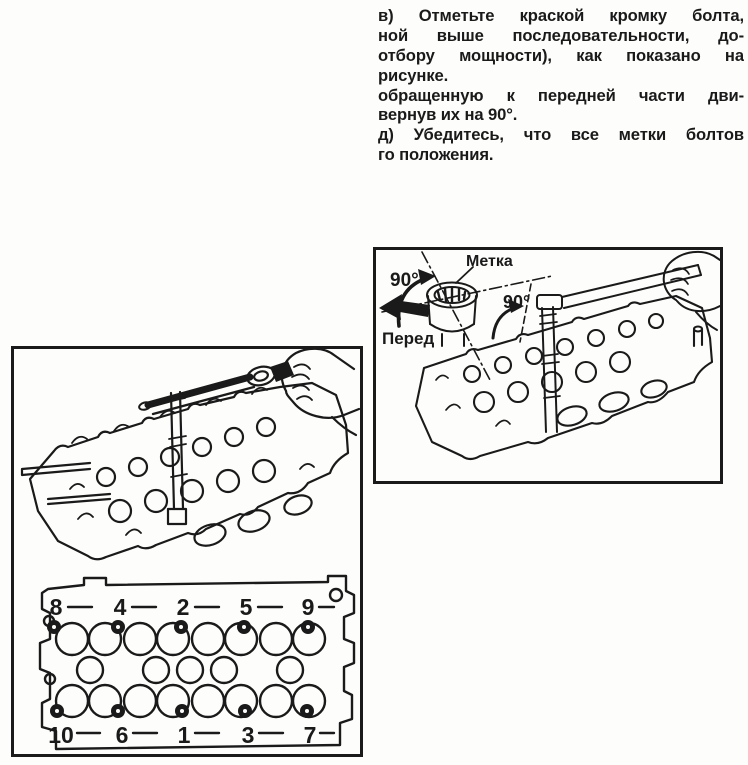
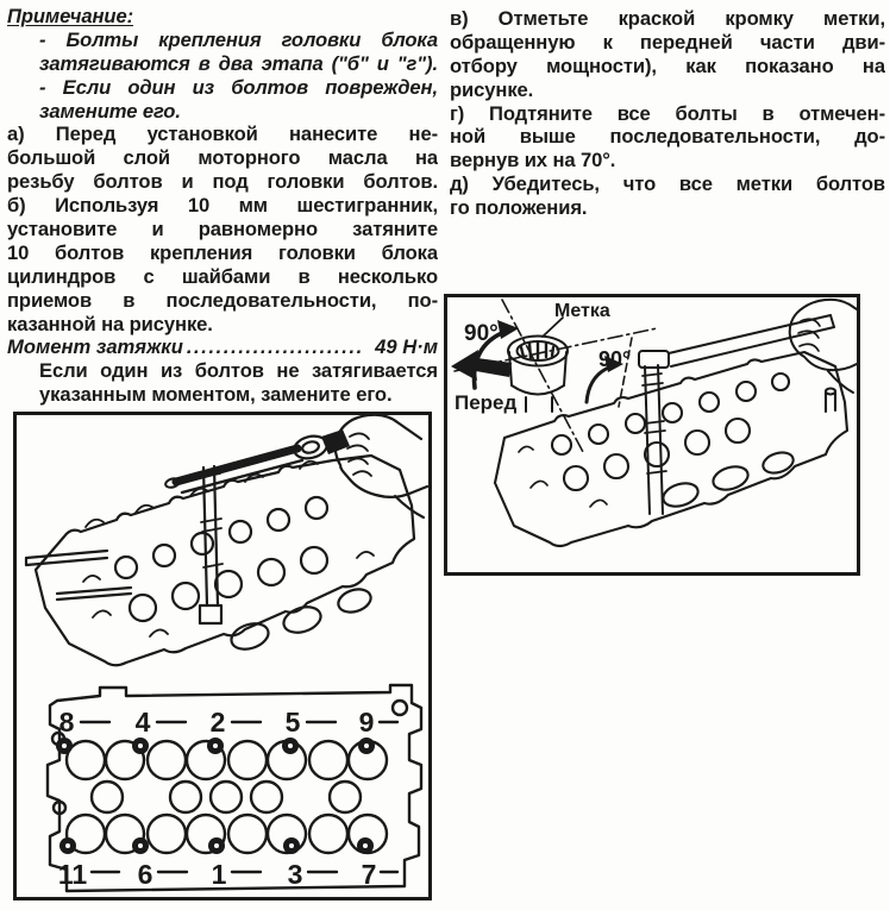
+ Примечание:
+ - Болты крепления головки блока
+ затягиваются в два этапа ("б" и "г").
+ - Если один из болтов поврежден,
+ замените его.
+ а) Перед установкой нанесите не-
+ большой слой моторного масла на
+ резьбу болтов и под головки болтов.
+ б) Используя 10 мм шестигранник,
+ установите и равномерно затяните
+ 10 болтов крепления головки блока
+ цилиндров с шайбами в несколько
+ приемов в последовательности, по-
+ казанной на рисунке.
+ Момент затяжки
+ ........................
+ 49 Н·м
+ Если один из болтов не затягивается
+ указанным моментом, замените его.
- в) Отметьте краской кромку болта,
+ в) Отметьте краской кромку метки,
- ной выше последовательности, до-
+ обращенную к передней части дви-
  отбору мощности), как показано на
  рисунке.
+ г) Подтяните все болты в отмечен-
- обращенную к передней части дви-
+ ной выше последовательности, до-
- вернув их на 90°.
+ вернув их на 70°.
  д) Убедитесь, что все метки болтов
  го положения.
  8
  4
  2
  5
  9
- 10
+ 11
  6
  1
  3
  7
  Метка
  90°
  90°
  Перед
